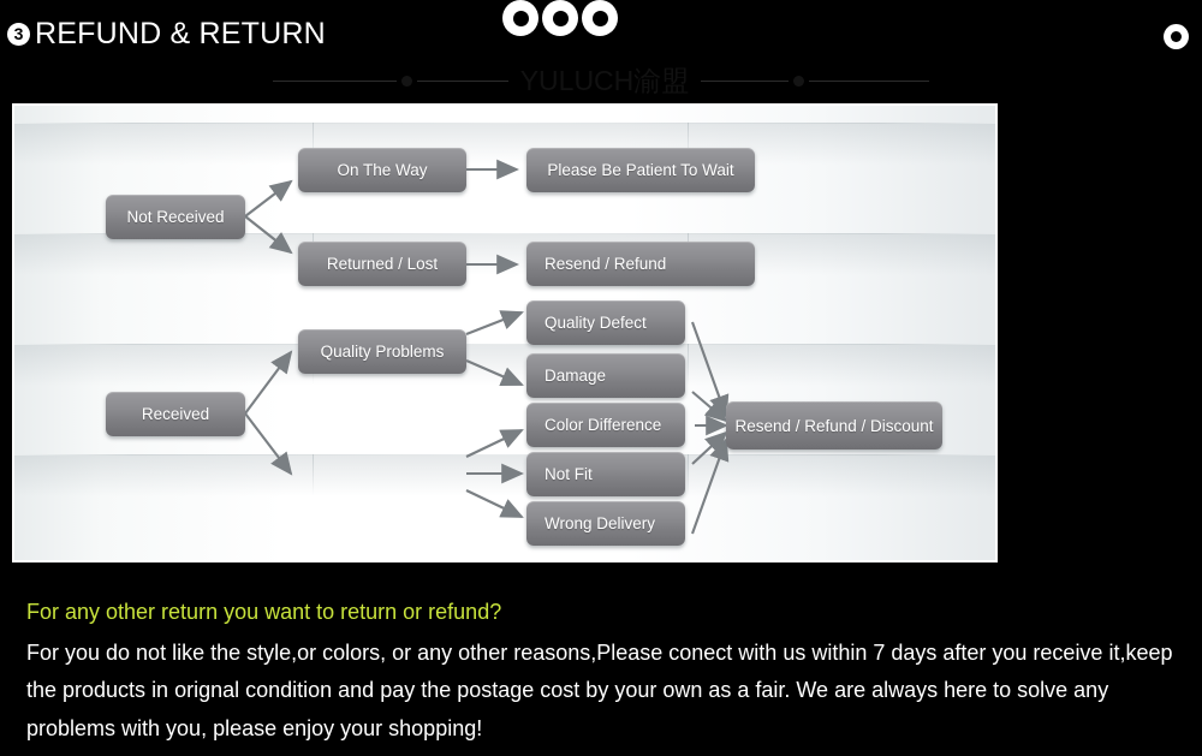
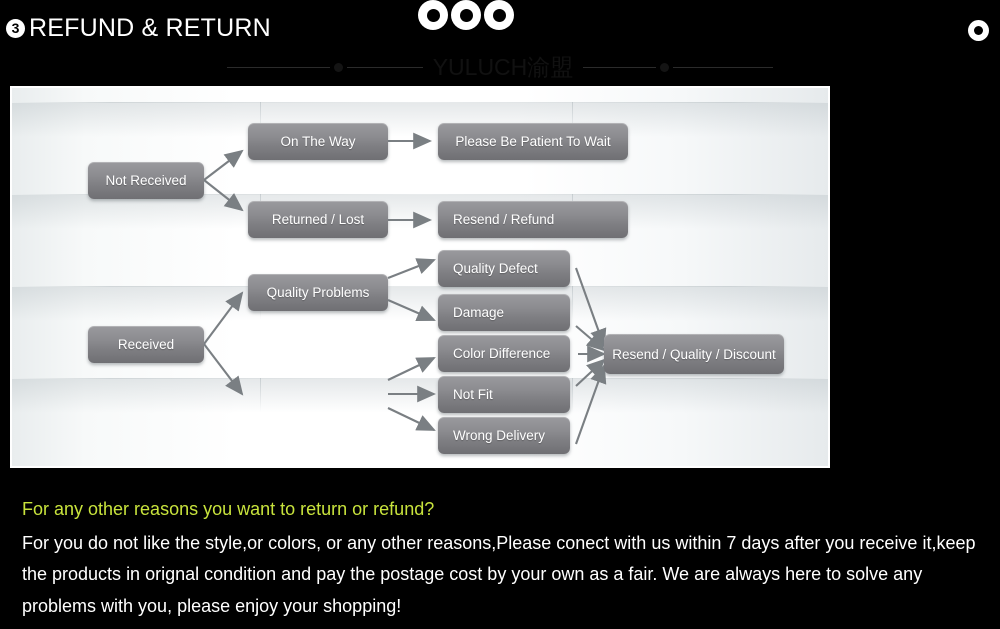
  3
  REFUND & RETURN
  Not Received
  Received
  On The Way
  Returned / Lost
  Quality Problems
  Please Be Patient To Wait
  Resend / Refund
  Quality Defect
  Damage
  Color Difference
  Not Fit
  Wrong Delivery
- Resend / Refund / Discount
+ Resend / Quality / Discount
- For any other return you want to return or refund?
+ For any other reasons you want to return or refund?
  For you do not like the style,or colors, or any other reasons,Please conect with us within 7 days after you receive it,keep the products in orignal condition and pay the postage cost by your own as a fair. We are always here to solve any problems with you, please enjoy your shopping!
